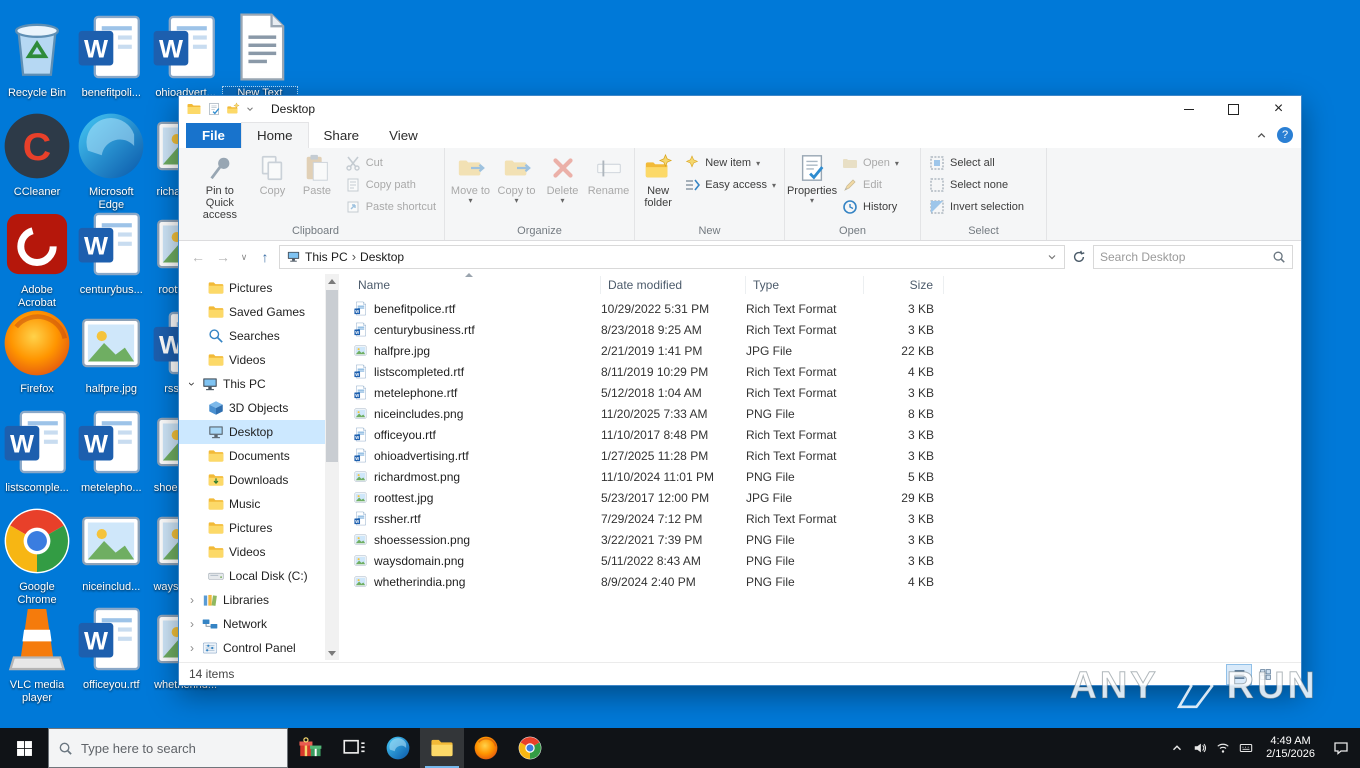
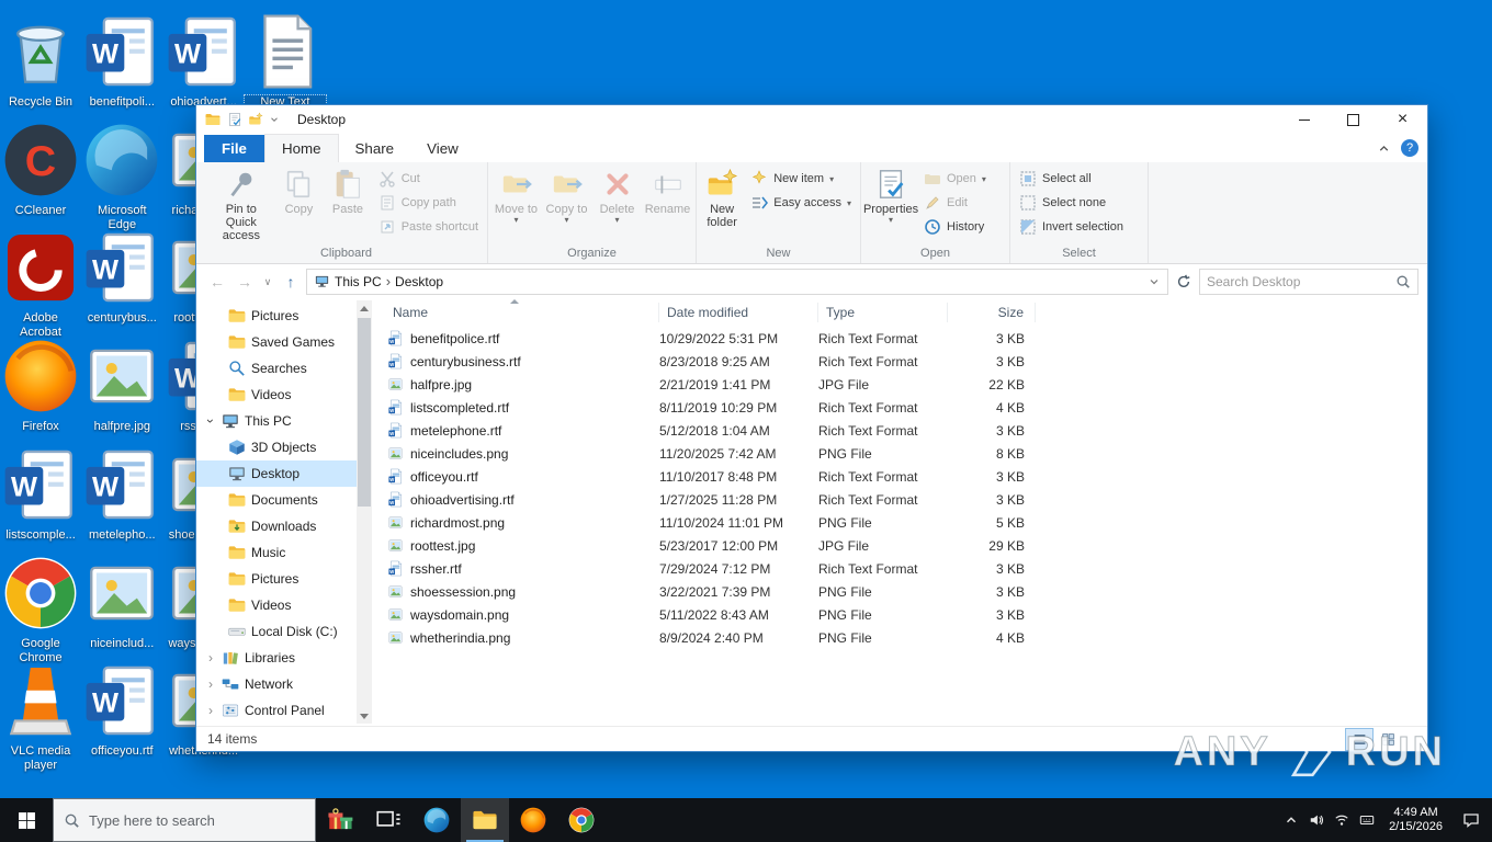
  Recycle Bin
  benefitpoli...
  ohioadvert...
  CCleaner
  Microsoft Edge
  Adobe Acrobat
  centurybus...
  Firefox
  halfpre.jpg
  listscomple...
  metelepho...
  Google Chrome
  niceinclud...
  VLC media player
  officeyou.rtf
  Desktop
  File
  Home
  Share
  View
  Pin to Quick access
  Copy
  Paste
  Cut
  Copy path
  Paste shortcut
  Clipboard
  Move to
  Copy to
  Delete
  Rename
  Organize
  New folder
  New item
  Easy access
  New
  Properties
  Open
  Edit
  History
  Open
  Select all
  Select none
  Invert selection
  Select
  ←
  →
  ∨
  ↑
  This PC
  Desktop
  Search Desktop
  Pictures
  Saved Games
  Searches
  Videos
  This PC
  3D Objects
  Desktop
  Documents
  Downloads
  Music
  Pictures
  Videos
  Local Disk (C:)
  Libraries
  Network
  Control Panel
  Name
  Date modified
  Type
  Size
  benefitpolice.rtf
  10/29/2022 5:31 PM
  Rich Text Format
  3 KB
  centurybusiness.rtf
  8/23/2018 9:25 AM
  Rich Text Format
  3 KB
  halfpre.jpg
  2/21/2019 1:41 PM
  JPG File
  22 KB
  listscompleted.rtf
  8/11/2019 10:29 PM
  Rich Text Format
  4 KB
  metelephone.rtf
  5/12/2018 1:04 AM
  Rich Text Format
  3 KB
  niceincludes.png
- 11/20/2025 7:33 AM
+ 11/20/2025 7:42 AM
  PNG File
  8 KB
  officeyou.rtf
  11/10/2017 8:48 PM
  Rich Text Format
  3 KB
  ohioadvertising.rtf
  1/27/2025 11:28 PM
  Rich Text Format
  3 KB
  richardmost.png
  11/10/2024 11:01 PM
  PNG File
  5 KB
  roottest.jpg
  5/23/2017 12:00 PM
  JPG File
  29 KB
  rssher.rtf
  7/29/2024 7:12 PM
  Rich Text Format
  3 KB
  shoessession.png
  3/22/2021 7:39 PM
  PNG File
  3 KB
  waysdomain.png
  5/11/2022 8:43 AM
  PNG File
  3 KB
  whetherindia.png
  8/9/2024 2:40 PM
  PNG File
  4 KB
  14 items
  ANY
  RUN
  Type here to search
  4:49 AM
  2/15/2026
